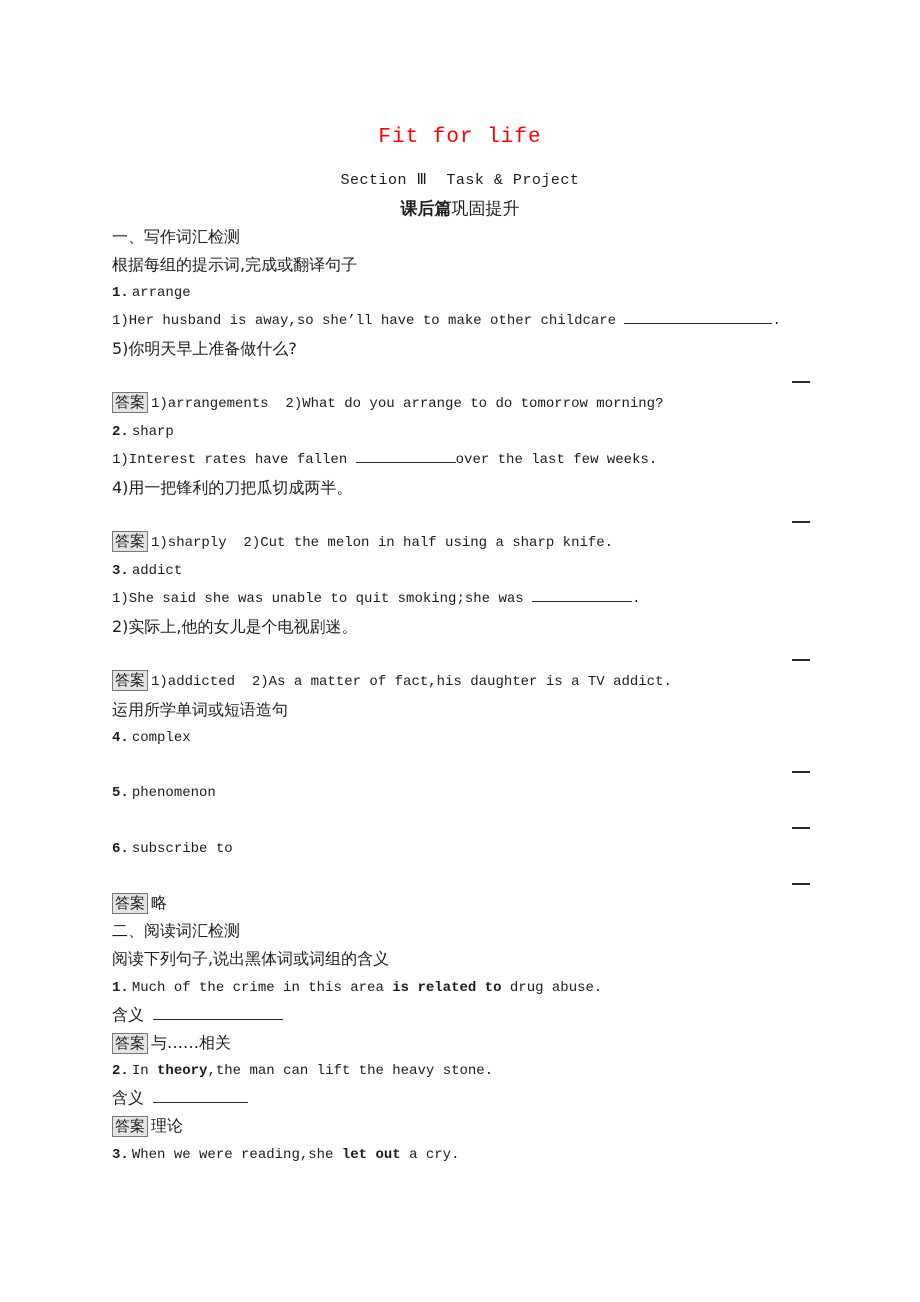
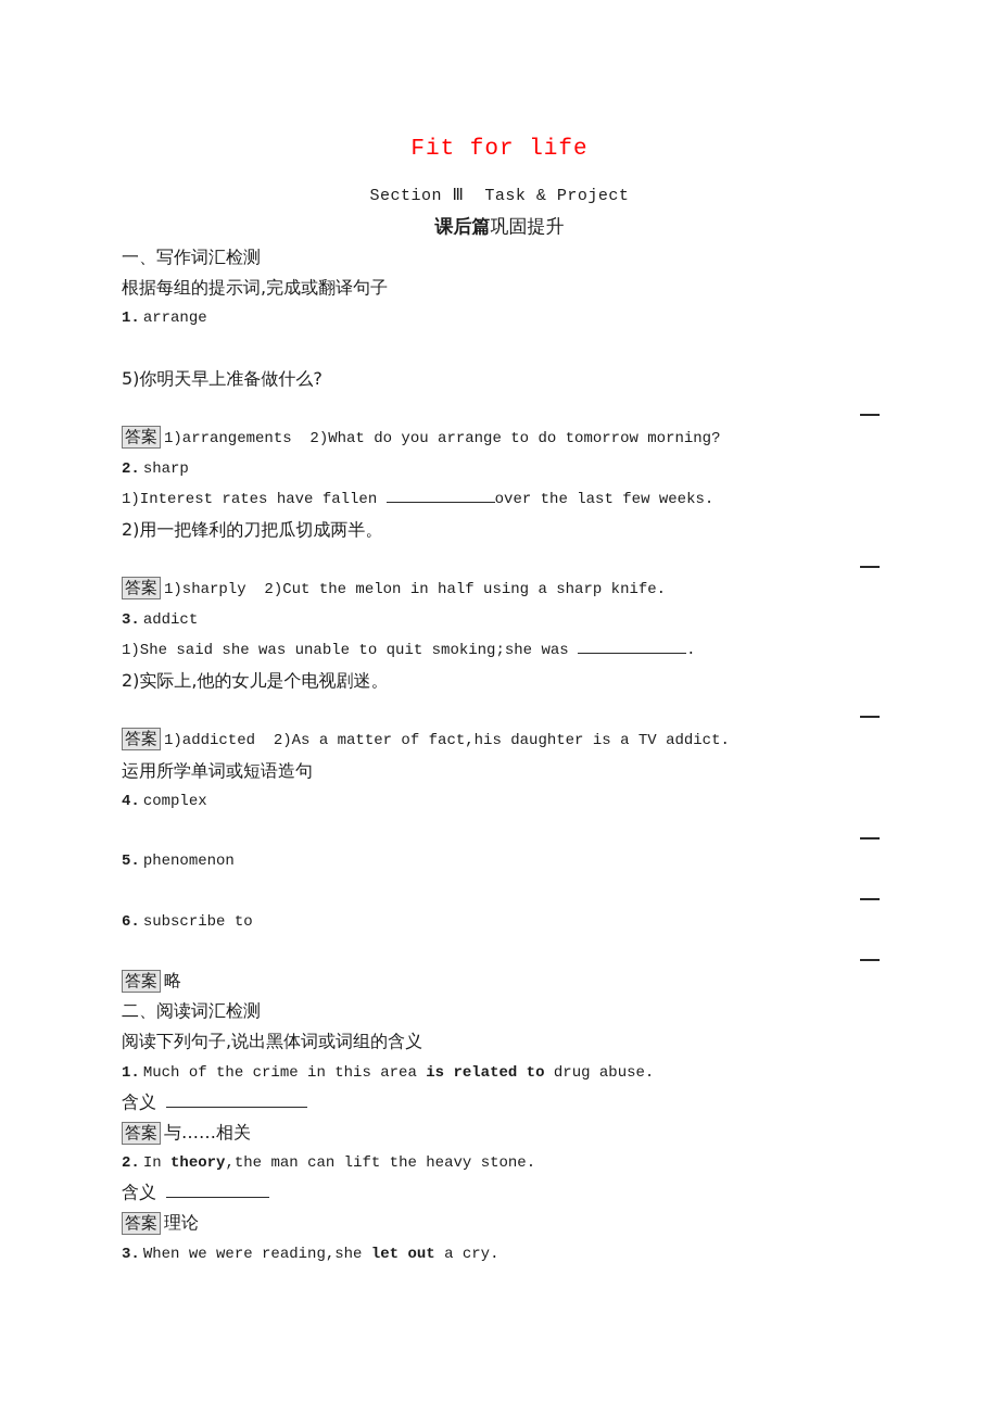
  Fit for life
  Section Ⅲ Task & Project
  课后篇巩固提升
  一、写作词汇检测
  根据每组的提示词,完成或翻译句子
  1. arrange
- 1)Her husband is away,so she’ll have to make other childcare .
  5)你明天早上准备做什么?
  答案 1)arrangements 2)What do you arrange to do tomorrow morning?
  2. sharp
  1)Interest rates have fallen over the last few weeks.
- 4)用一把锋利的刀把瓜切成两半。
+ 2)用一把锋利的刀把瓜切成两半。
  答案 1)sharply 2)Cut the melon in half using a sharp knife.
  3. addict
  1)She said she was unable to quit smoking;she was .
  2)实际上,他的女儿是个电视剧迷。
  答案 1)addicted 2)As a matter of fact,his daughter is a TV addict.
  运用所学单词或短语造句
  4. complex
  5. phenomenon
  6. subscribe to
  答案 略
  二、阅读词汇检测
  阅读下列句子,说出黑体词或词组的含义
  1. Much of the crime in this area is related to drug abuse.
  含义
  答案 与……相关
  2. In theory,the man can lift the heavy stone.
  含义
  答案 理论
  3. When we were reading,she let out a cry.
